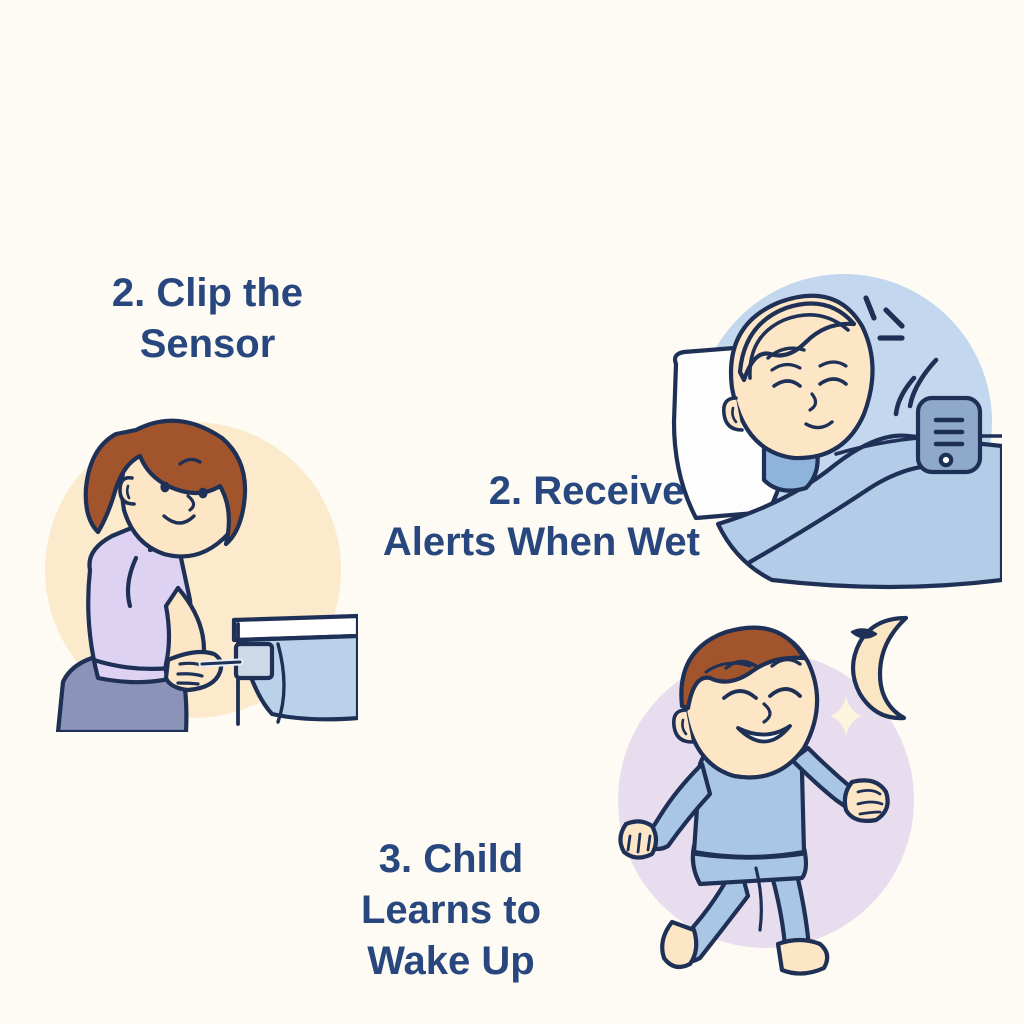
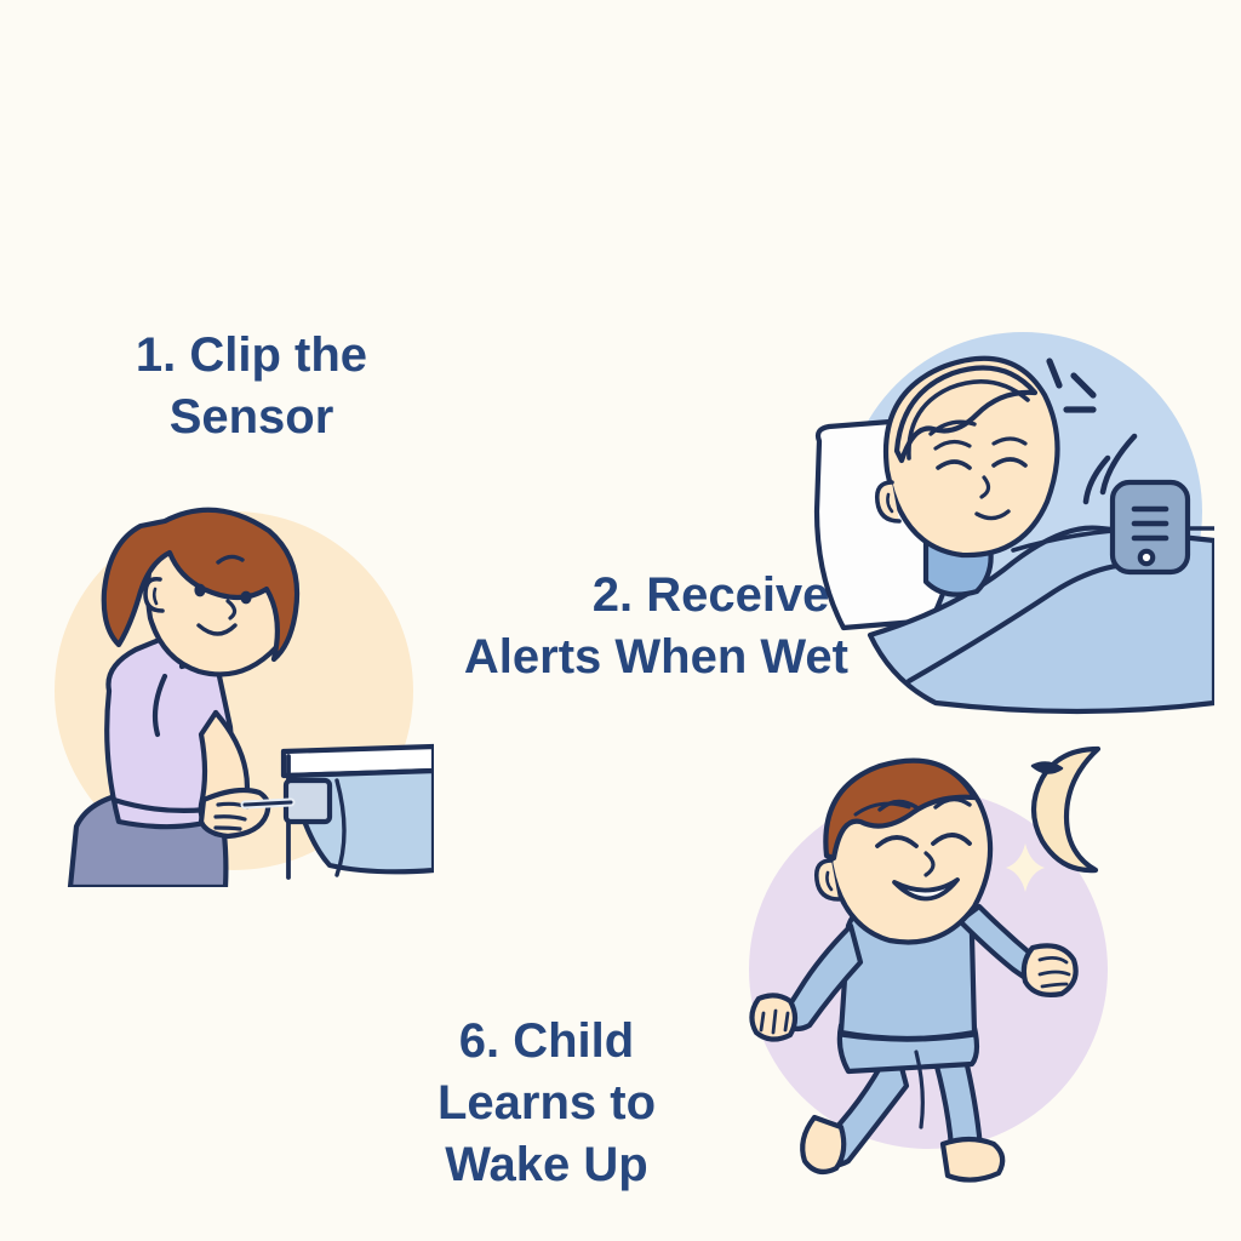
- 2. Clip the Sensor
+ 1. Clip the Sensor
  2. Receive Alerts When Wet
- 3. Child Learns to Wake Up
+ 6. Child Learns to Wake Up
